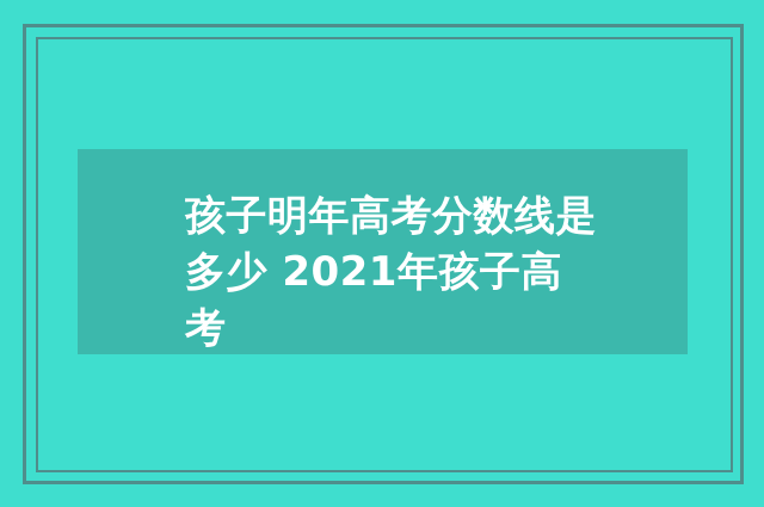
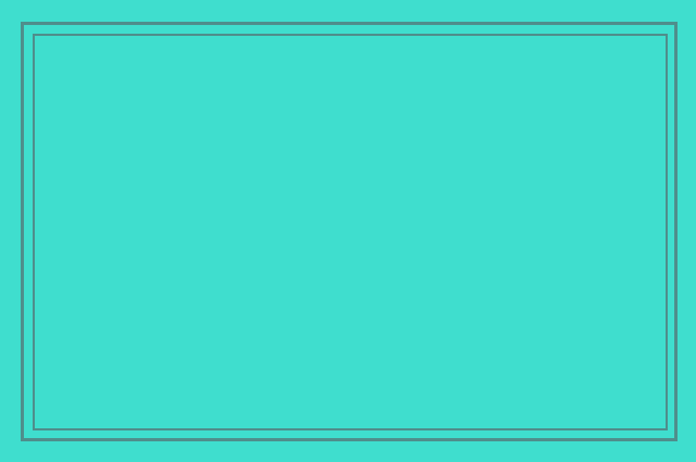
- 孩子明年高考分数线是多少 2021年孩子高考
